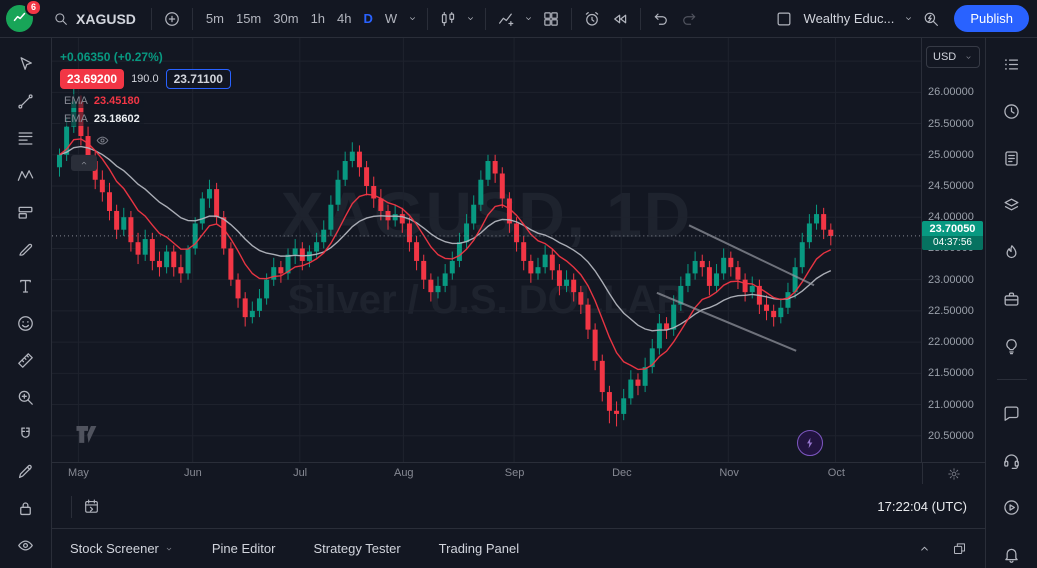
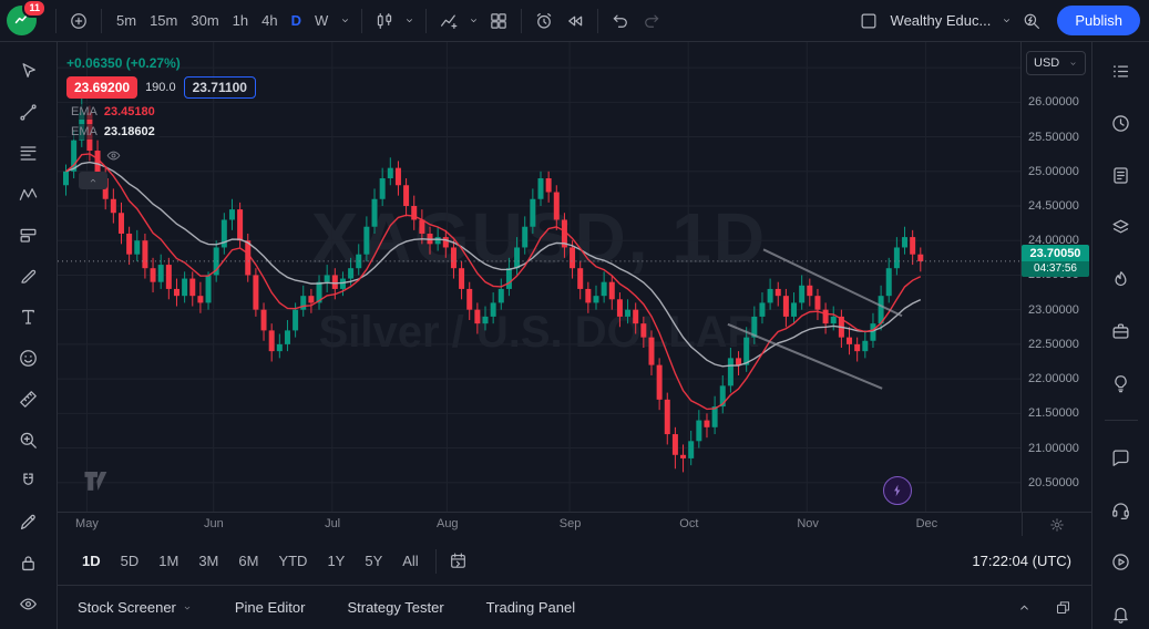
- 6
+ 11
- XAGUSD
  5m
  15m
  30m
  1h
  4h
  D
  W
  Wealthy Educ...
  Publish
  XAGUSD, 1D
  Silver / U.S. DOLLA
  +0.06350 (+0.27%)
  23.69200
  190.0
  23.71100
  EMA
  23.45180
  EMA
  23.18602
  USD
  23.70050
  04:37:56
  26.00000
  25.50000
  25.00000
  24.50000
  24.00000
  23.00000
  22.50000
  22.00000
  21.50000
  21.00000
  20.50000
  May
  Jun
  Jul
  Aug
  Sep
- Dec
+ Oct
  Nov
- Oct
+ Dec
+ 1D
+ 5D
+ 1M
+ 3M
+ 6M
+ YTD
+ 1Y
+ 5Y
+ All
  17:22:04 (UTC)
  Stock Screener
  Pine Editor
  Strategy Tester
  Trading Panel
